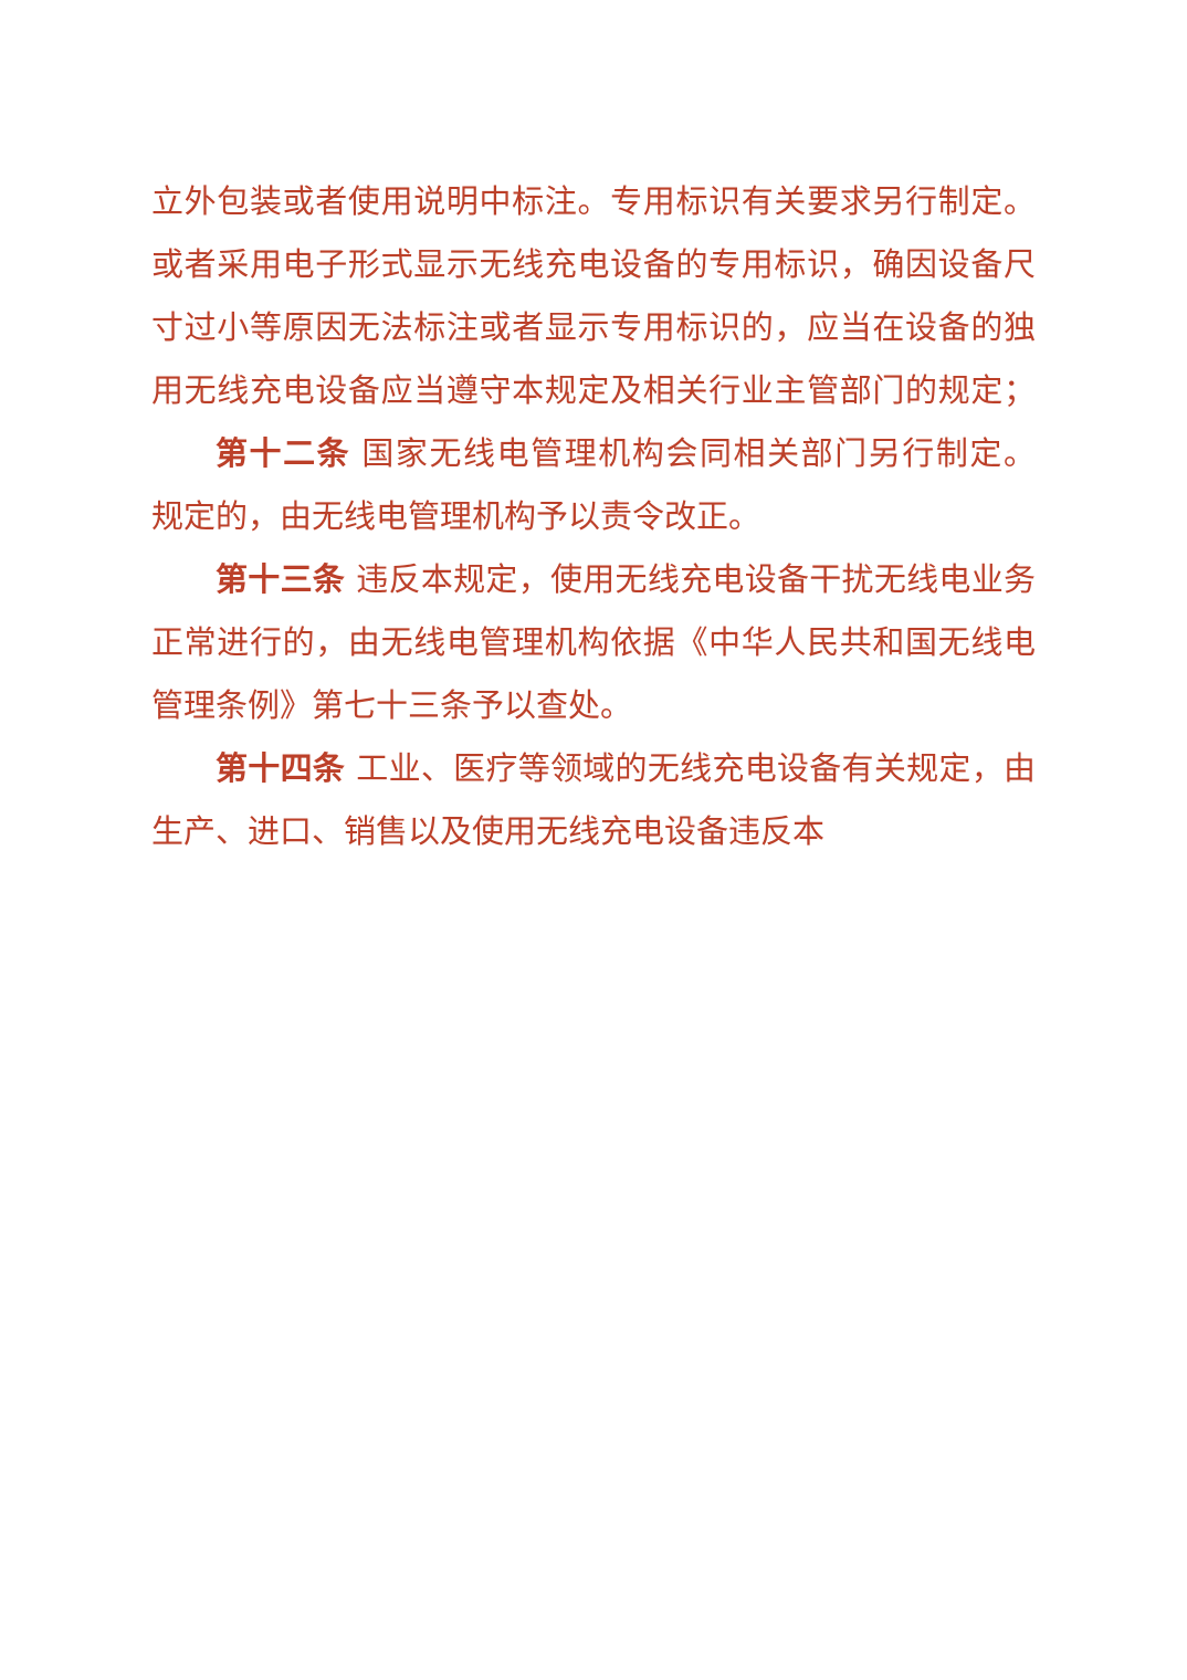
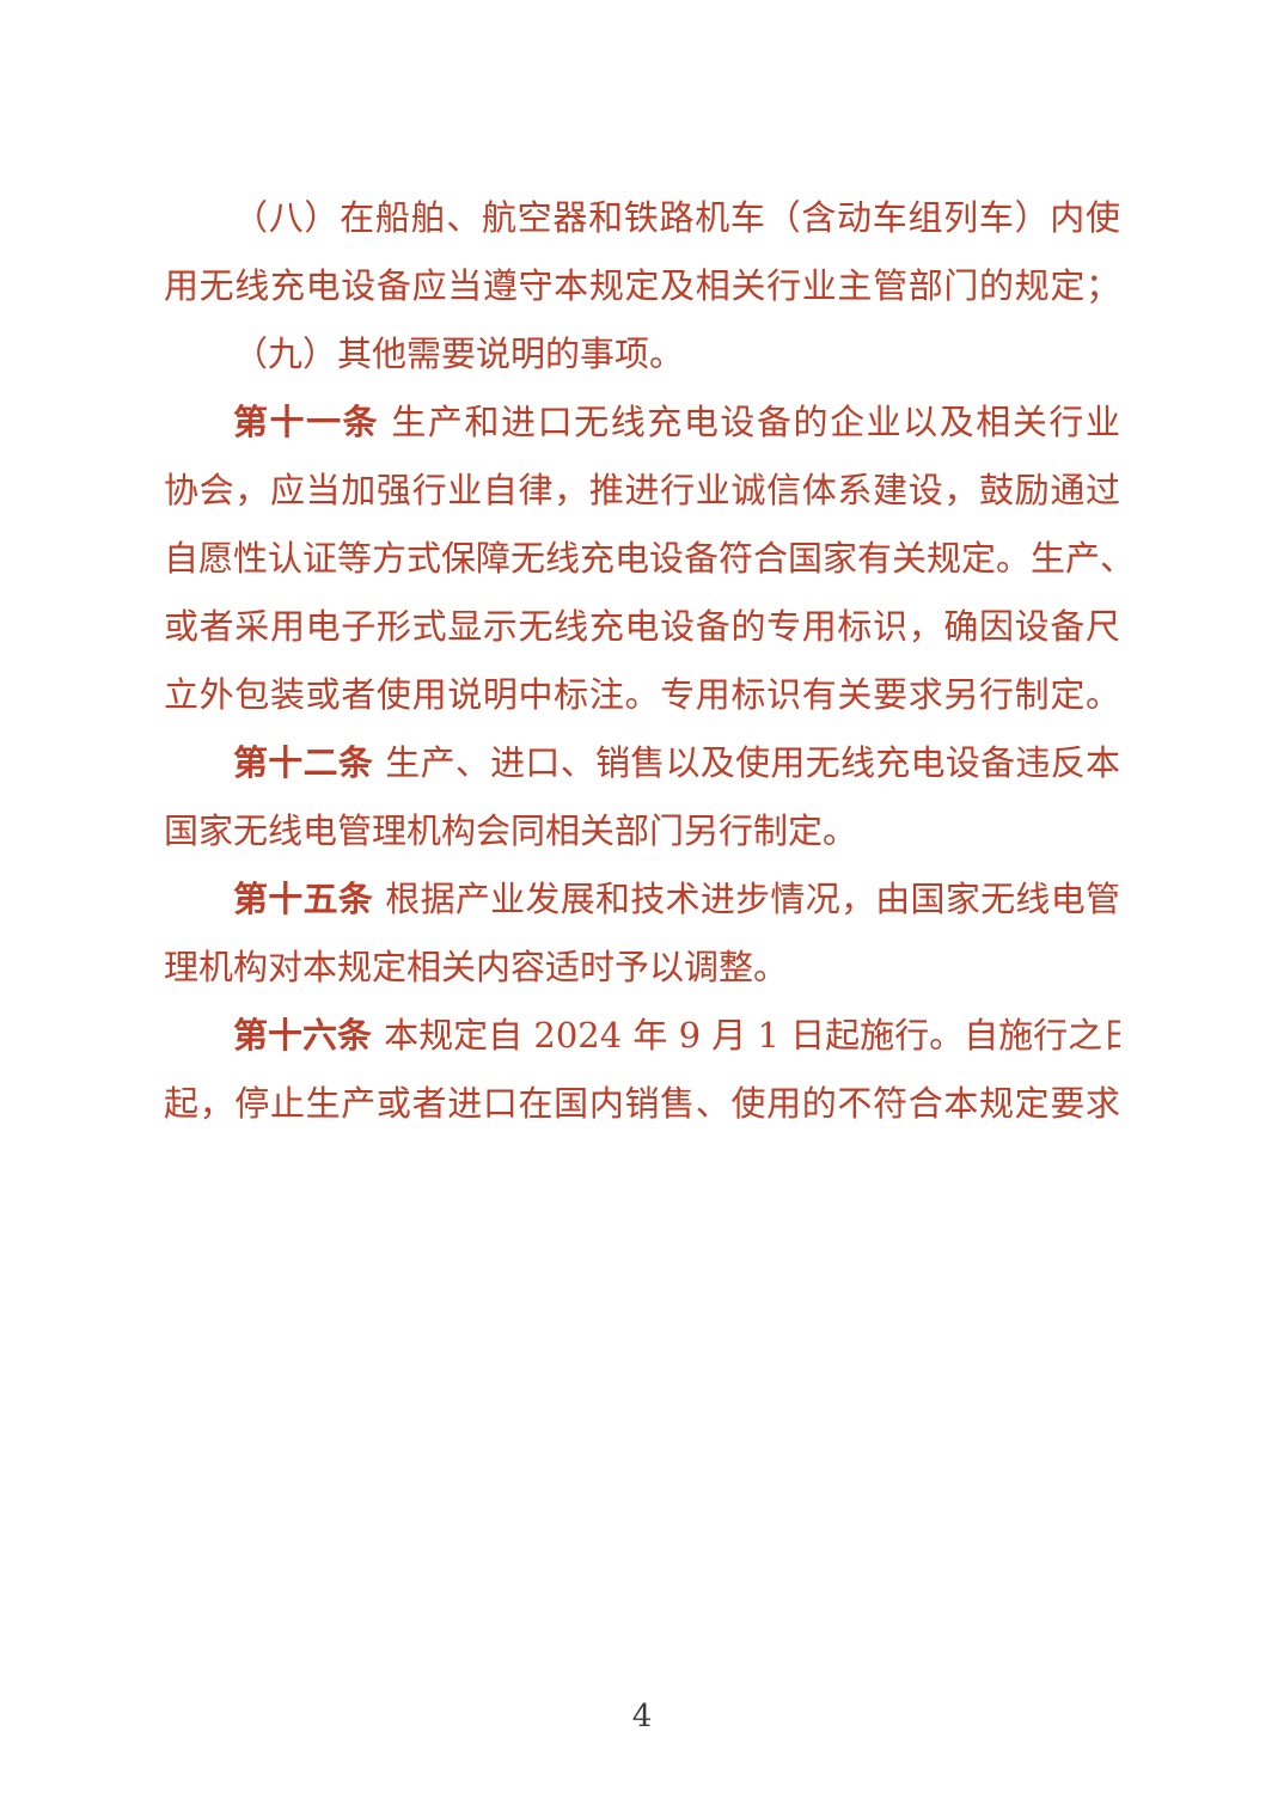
+ （八）在船舶、航空器和铁路机车（含动车组列车）内使
- 立外包装或者使用说明中标注。专用标识有关要求另行制定。
+ 用无线充电设备应当遵守本规定及相关行业主管部门的规定；
+ （九）其他需要说明的事项。
+ 第十一条 生产和进口无线充电设备的企业以及相关行业
+ 协会，应当加强行业自律，推进行业诚信体系建设，鼓励通过
+ 自愿性认证等方式保障无线充电设备符合国家有关规定。生产、
  或者采用电子形式显示无线充电设备的专用标识，确因设备尺
- 寸过小等原因无法标注或者显示专用标识的，应当在设备的独
- 用无线充电设备应当遵守本规定及相关行业主管部门的规定；
+ 立外包装或者使用说明中标注。专用标识有关要求另行制定。
- 第十二条 国家无线电管理机构会同相关部门另行制定。
+ 第十二条 生产、进口、销售以及使用无线充电设备违反本
- 规定的，由无线电管理机构予以责令改正。
- 第十三条 违反本规定，使用无线充电设备干扰无线电业务
- 正常进行的，由无线电管理机构依据《中华人民共和国无线电
- 管理条例》第七十三条予以查处。
- 第十四条 工业、医疗等领域的无线充电设备有关规定，由
- 生产、进口、销售以及使用无线充电设备违反本
+ 国家无线电管理机构会同相关部门另行制定。
+ 第十五条 根据产业发展和技术进步情况，由国家无线电管
+ 理机构对本规定相关内容适时予以调整。
+ 第十六条 本规定自 2024 年 9 月 1 日起施行。自施行之日
+ 起，停止生产或者进口在国内销售、使用的不符合本规定要求
+ 4
